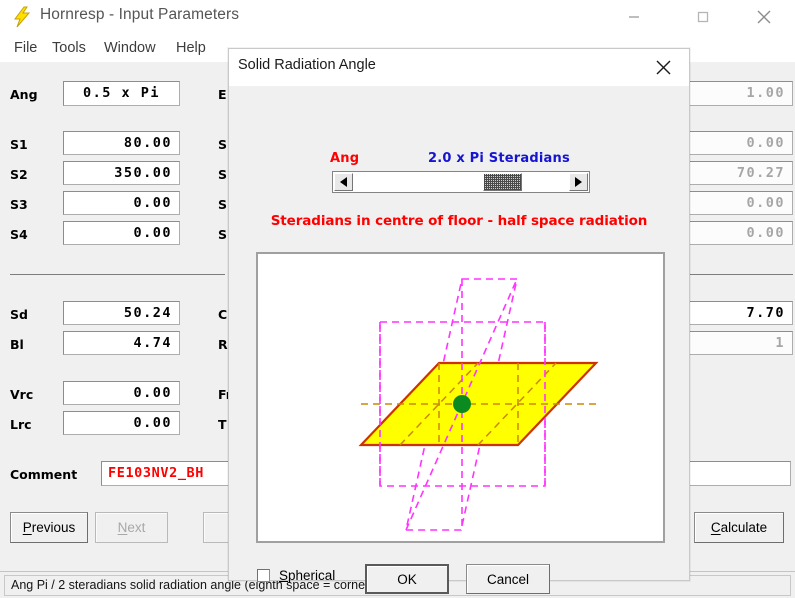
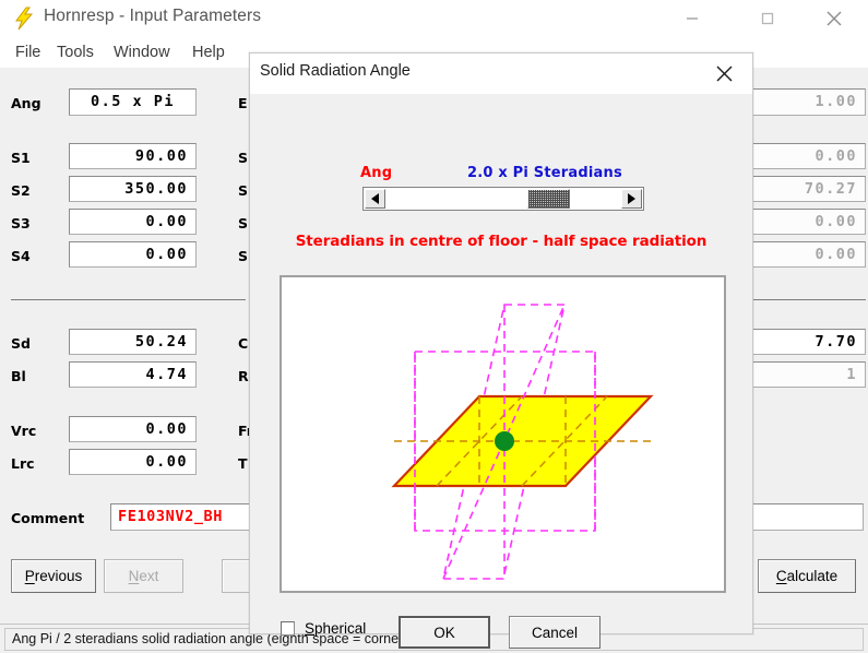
  Hornresp - Input Parameters
  File
  Tools
  Window
  Help
  Ang
  S1
  S2
  S3
  S4
  Sd
  Bl
  Vrc
  Lrc
  0.5 x Pi
- 80.00
+ 90.00
  350.00
  0.00
  0.00
  50.24
  4.74
  0.00
  0.00
  E
  S
  S
  S
  S
  C
  R
  T
  1.00
  0.00
  70.27
  0.00
  0.00
  7.70
  1
  Comment
  FE103NV2_BH
  Previous
  Next
  Calculate
  Ang Pi / 2 steradians solid radiation angle (eighth space = corne
  Solid Radiation Angle
  Ang
  2.0 x Pi Steradians
  Steradians in centre of floor - half space radiation
  Spherical
  OK
  Cancel
